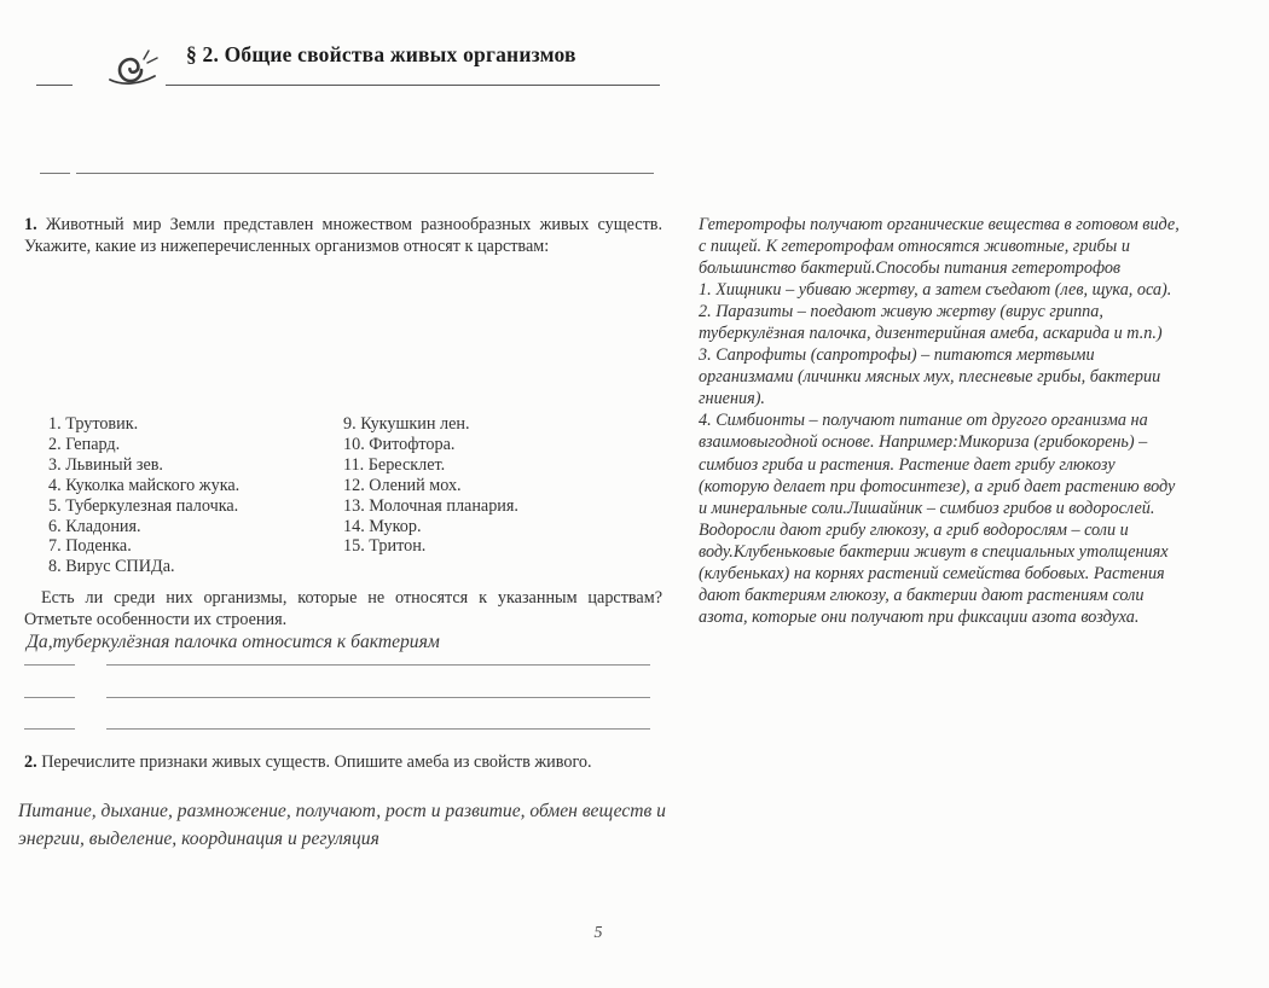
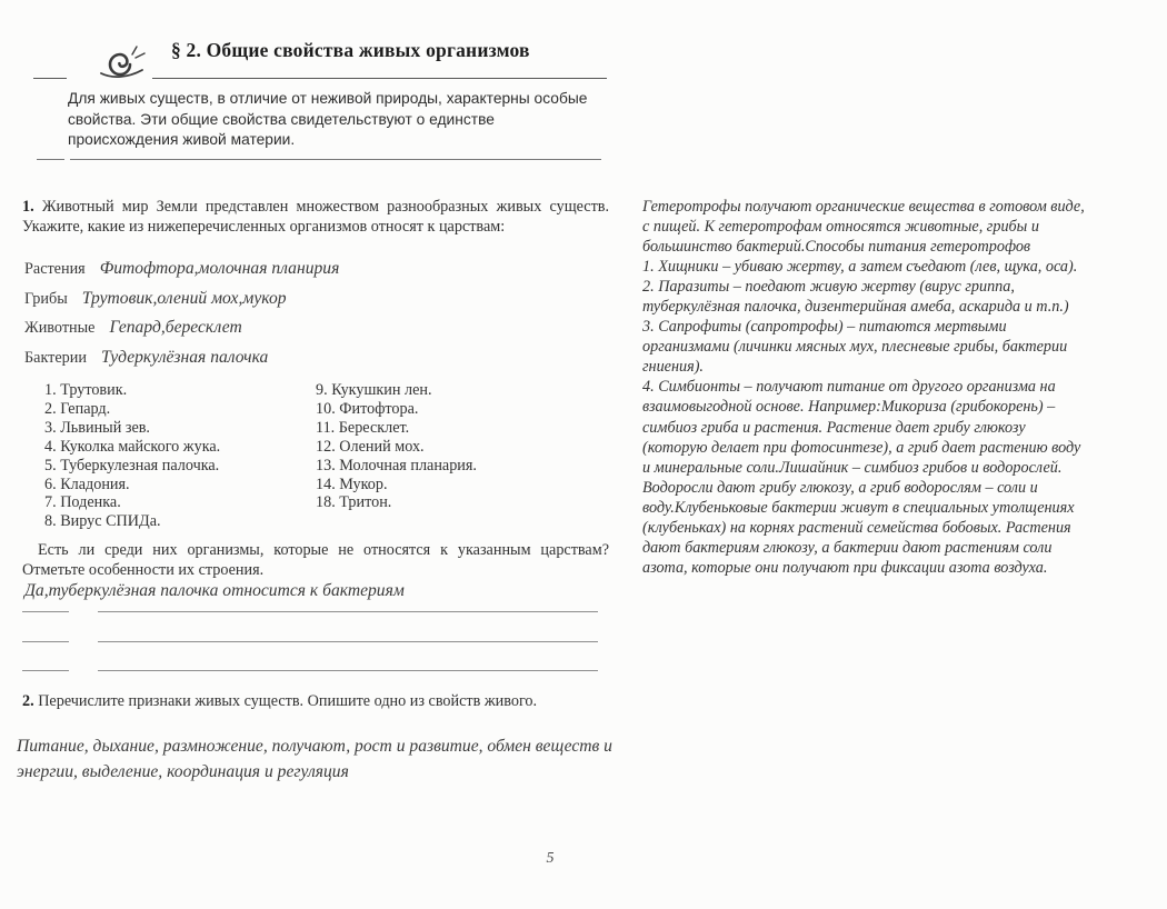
  § 2. Общие свойства живых организмов
+ Для живых существ, в отличие от неживой природы, характерны особые свойства. Эти общие свойства свидетельствуют о единстве происхождения живой материи.
  1. Животный мир Земли представлен множеством разнообразных живых существ. Укажите, какие из нижеперечисленных организмов относят к царствам:
+ Растения
+ Фитофтора,молочная планирия
+ Грибы
+ Трутовик,олений мох,мукор
+ Животные
+ Гепард,бересклет
+ Бактерии
+ Тудеркулёзная палочка
  1. Трутовик.
  2. Гепард.
  3. Львиный зев.
  4. Куколка майского жука.
  5. Туберкулезная палочка.
  6. Кладония.
  7. Поденка.
  8. Вирус СПИДа.
  9. Кукушкин лен.
  10. Фитофтора.
  11. Бересклет.
  12. Олений мох.
  13. Молочная планария.
  14. Мукор.
- 15. Тритон.
+ 18. Тритон.
  Есть ли среди них организмы, которые не относятся к указанным царствам? Отметьте особенности их строения.
  Да,туберкулёзная палочка относится к бактериям
- 2. Перечислите признаки живых существ. Опишите амеба из свойств живого.
+ 2. Перечислите признаки живых существ. Опишите одно из свойств живого.
  Питание, дыхание, размножение, получают, рост и развитие, обмен веществ и энергии, выделение, координация и регуляция
  5
  Гетеротрофы получают органические вещества в готовом виде,
  с пищей. К гетеротрофам относятся животные, грибы и
  большинство бактерий.Способы питания гетеротрофов
  1. Хищники – убиваю жертву, а затем съедают (лев, щука, оса).
  2. Паразиты – поедают живую жертву (вирус гриппа,
  туберкулёзная палочка, дизентерийная амеба, аскарида и т.п.)
  3. Сапрофиты (сапротрофы) – питаются мертвыми
  организмами (личинки мясных мух, плесневые грибы, бактерии
  гниения).
  4. Симбионты – получают питание от другого организма на
  взаимовыгодной основе. Например:Микориза (грибокорень) –
  симбиоз гриба и растения. Растение дает грибу глюкозу
  (которую делает при фотосинтезе), а гриб дает растению воду
  и минеральные соли.Лишайник – симбиоз грибов и водорослей.
  Водоросли дают грибу глюкозу, а гриб водорослям – соли и
  воду.Клубеньковые бактерии живут в специальных утолщениях
  (клубеньках) на корнях растений семейства бобовых. Растения
  дают бактериям глюкозу, а бактерии дают растениям соли
  азота, которые они получают при фиксации азота воздуха.
